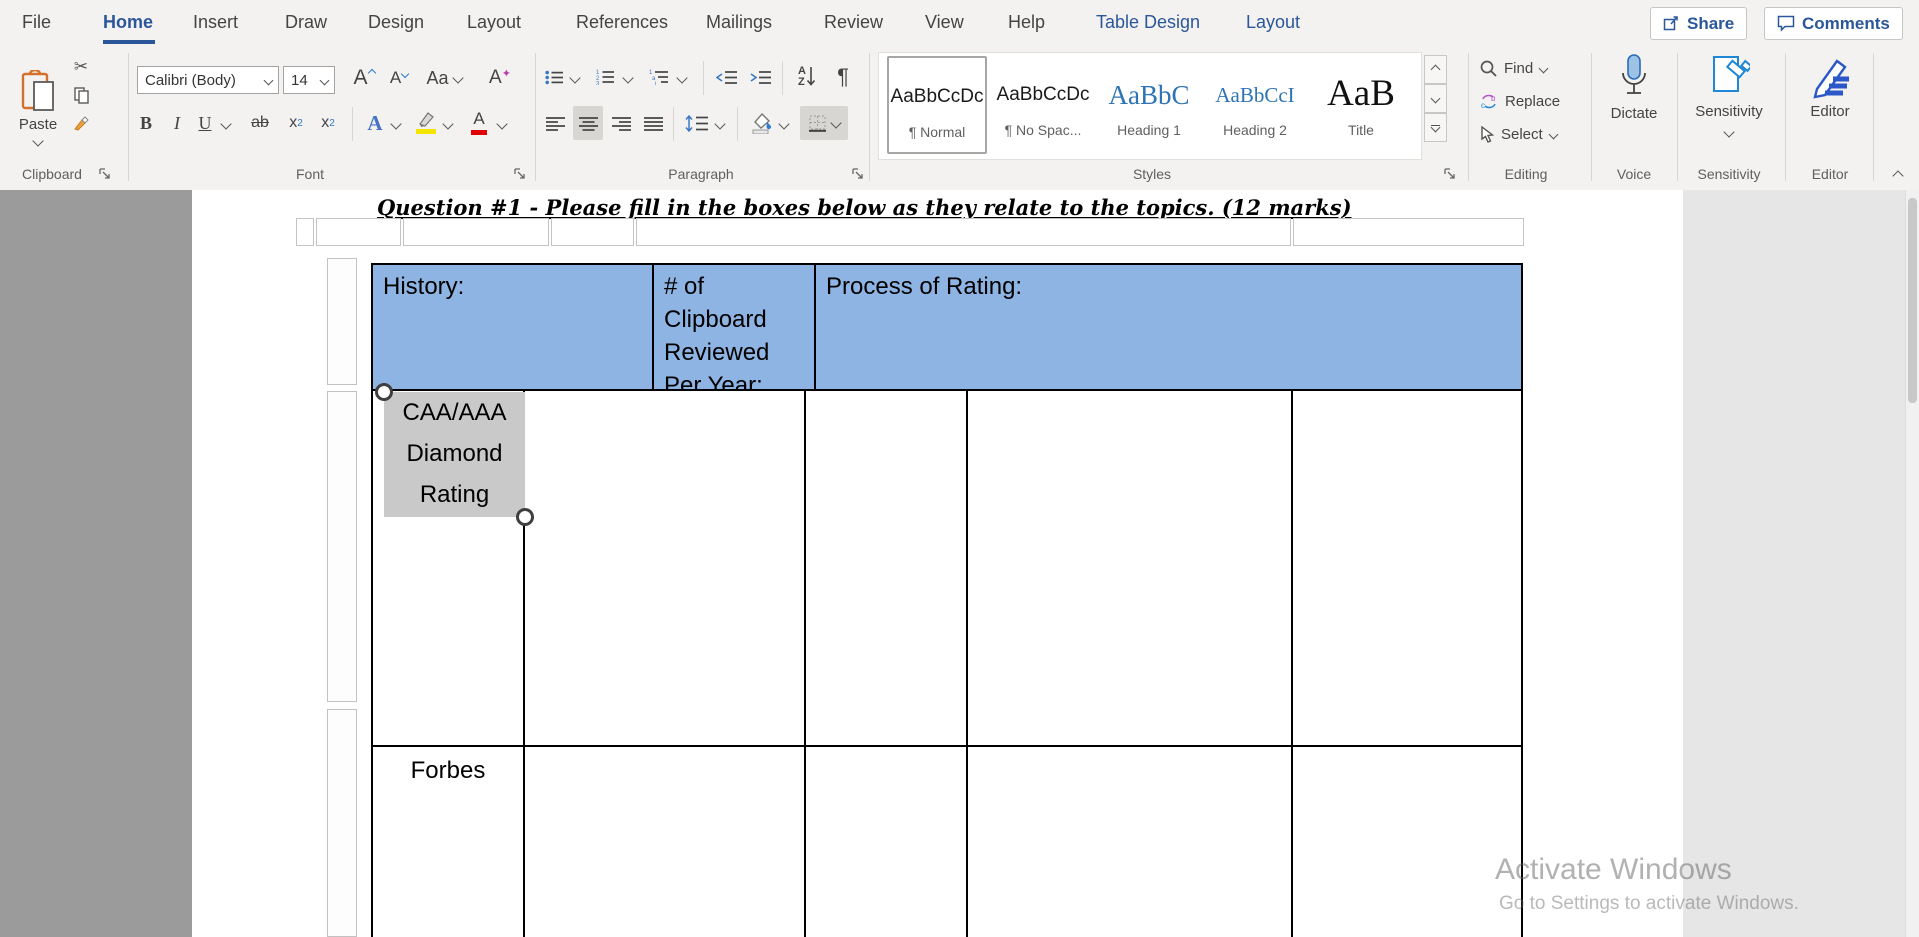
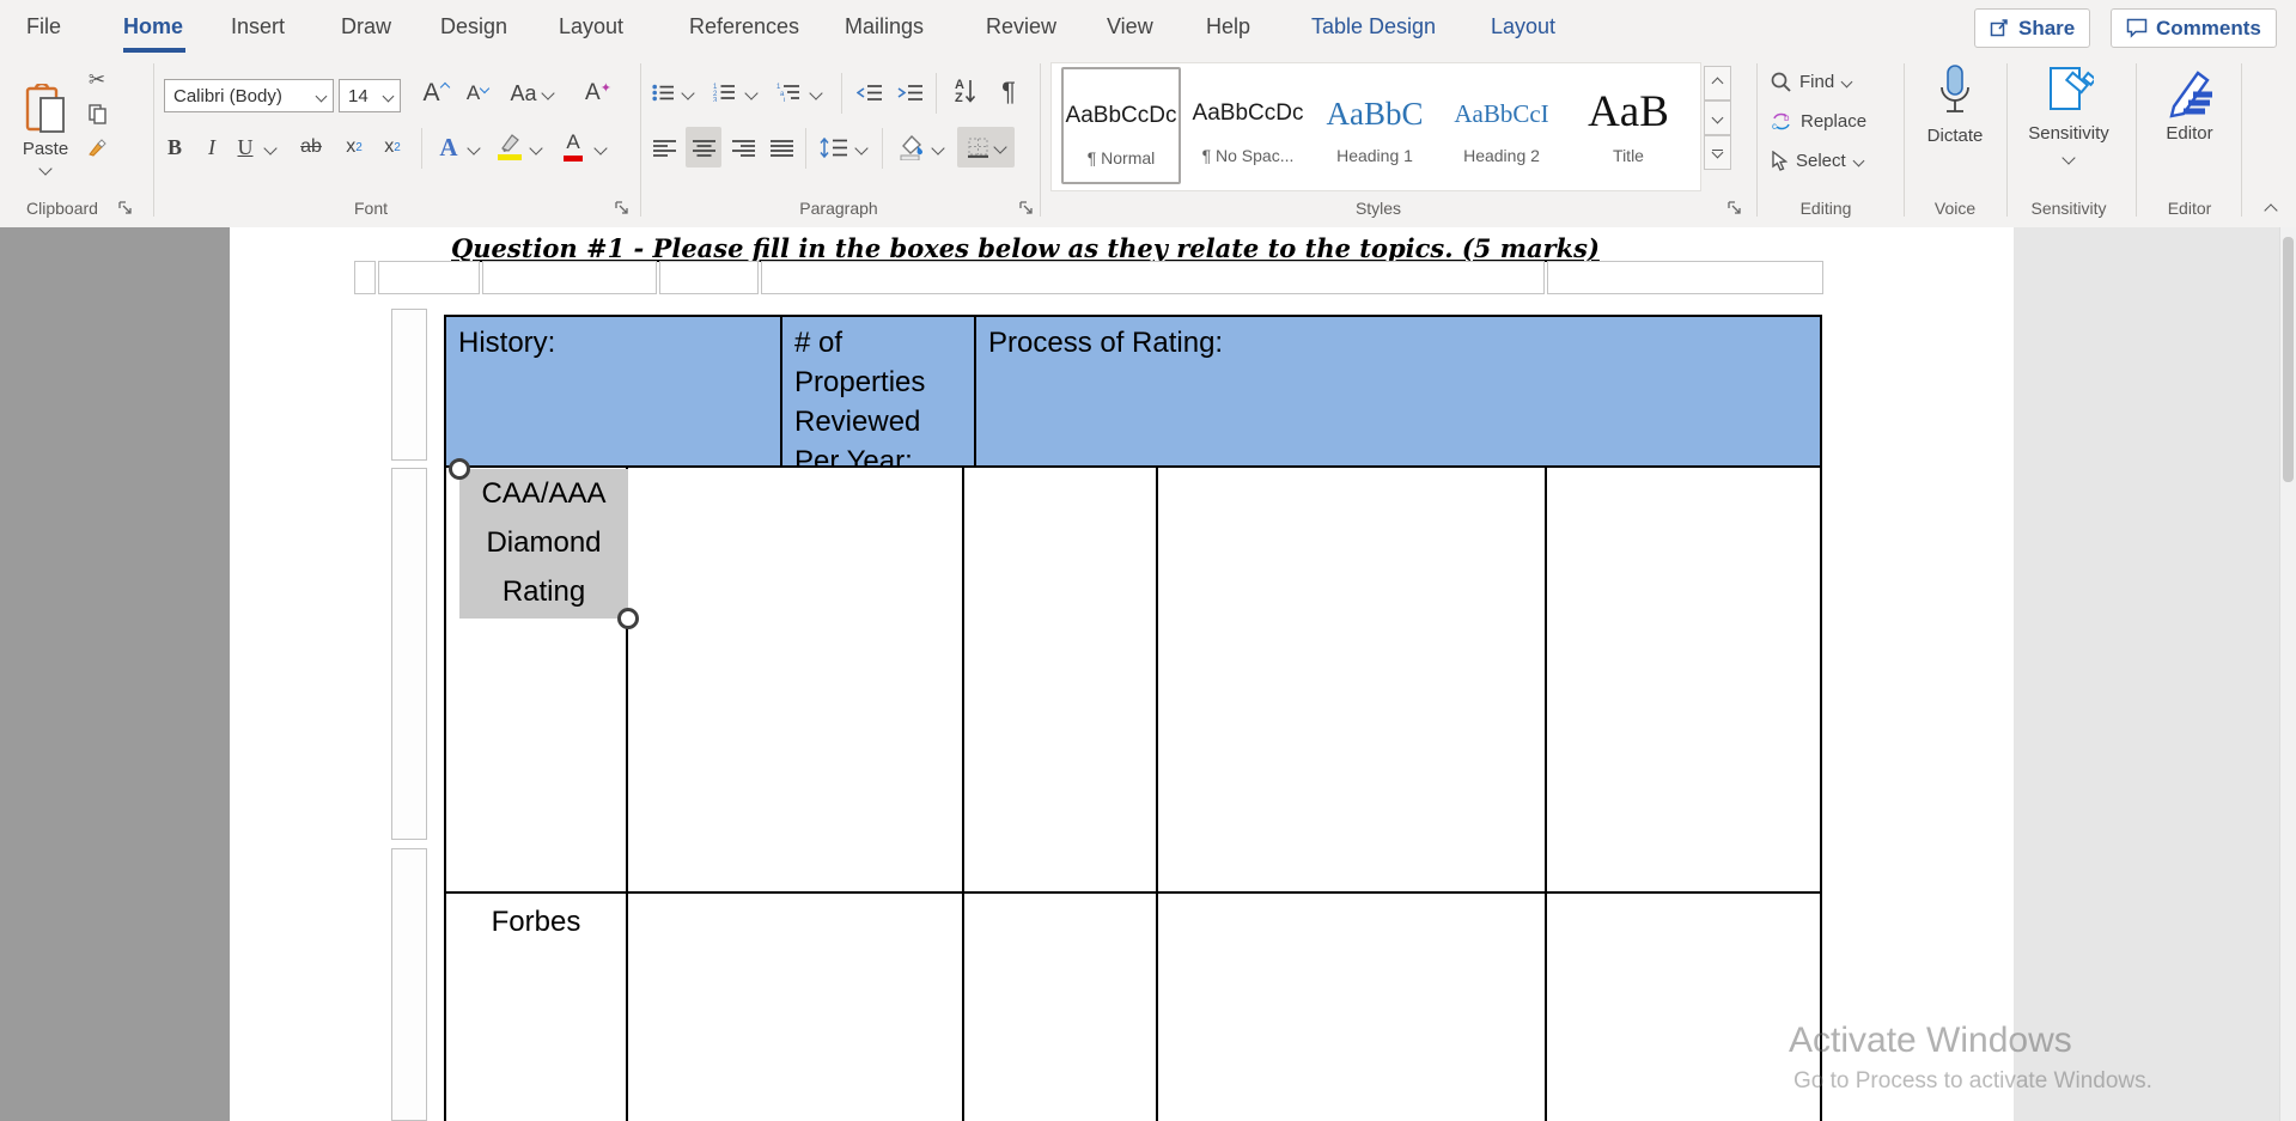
  File
  Home
  Insert
  Draw
  Design
  Layout
  References
  Mailings
  Review
  View
  Help
  Table Design
  Layout
  Share
  Comments
  Paste
  ✂
  Clipboard
  Calibri (Body)
  14
  A
  A
  Aa
  A
  ✦
  B
  I
  U
  ab
  x
  2
  x
  2
  A
  A
  Font
  A
  Z
  ¶
  Paragraph
  AaBbCcDc
  ¶ Normal
  AaBbCcDc
  ¶ No Spac...
  AaBbC
  Heading 1
  AaBbCcI
  Heading 2
  AaB
  Title
  Styles
  Find
  b
  c
  Replace
  Select
  Editing
  Dictate
  Voice
  Sensitivity
  Sensitivity
  Editor
  Editor
- Question #1 - Please fill in the boxes below as they relate to the topics. (12 marks)
+ Question #1 - Please fill in the boxes below as they relate to the topics. (5 marks)
  History:
- # of Clipboard Reviewed Per Year:
+ # of Properties Reviewed Per Year:
  Process of Rating:
  Forbes
  CAA/AAA Diamond Rating
  Activate Windows
- Go to Settings to activate Windows.
+ Go to Process to activate Windows.
